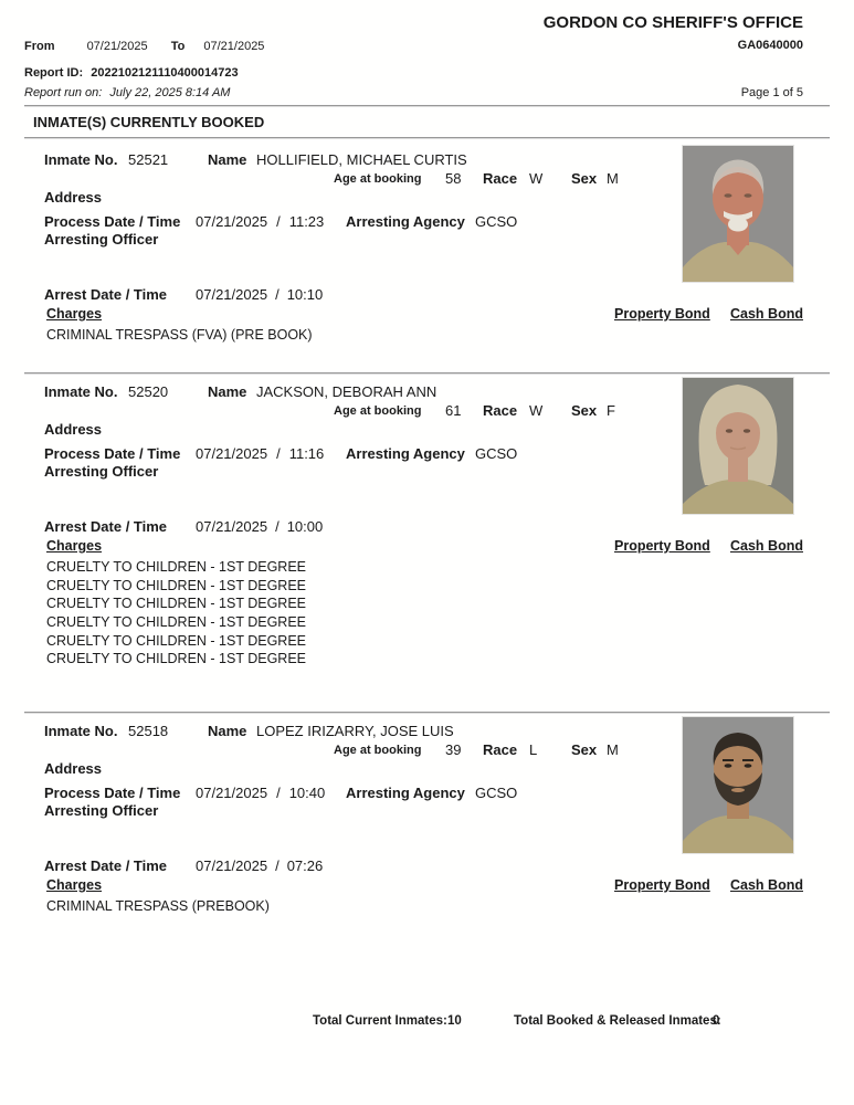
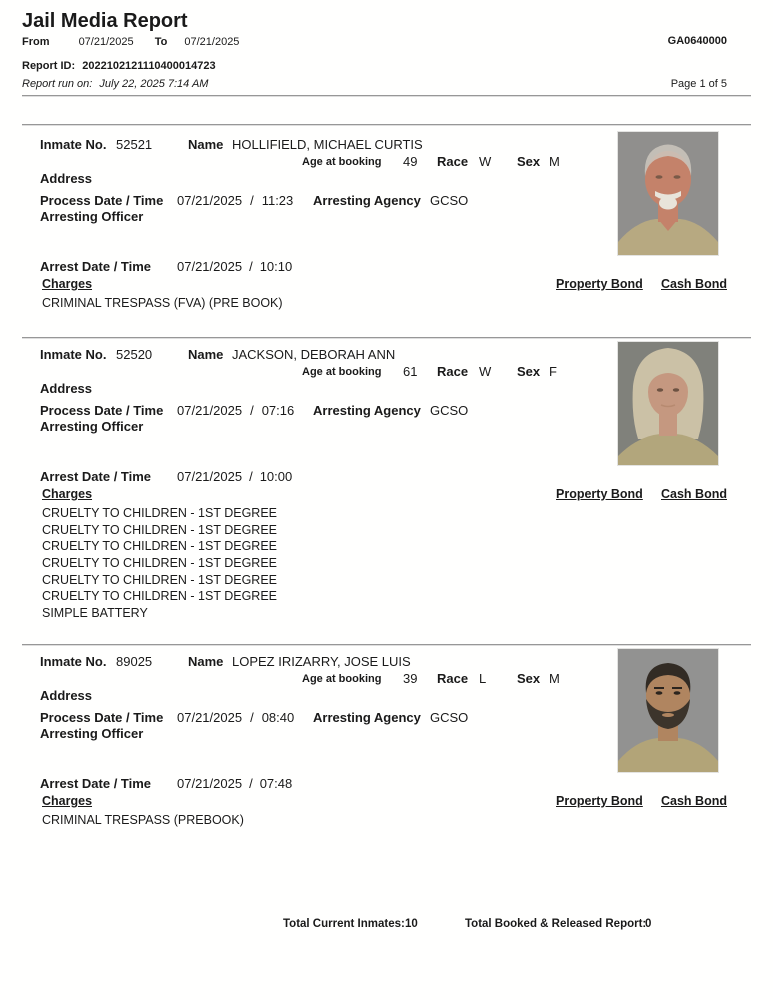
+ Jail Media Report
  From 07/21/2025 To 07/21/2025
- GORDON CO SHERIFF'S OFFICE
  GA0640000
  Report ID: 2022102121110400014723
- Report run on: July 22, 2025 8:14 AM
+ Report run on: July 22, 2025 7:14 AM
  Page 1 of 5
- INMATE(S) CURRENTLY BOOKED
  Inmate No.
  52521
  Name
  HOLLIFIELD, MICHAEL CURTIS
  Age at booking
- 58
+ 49
  Race
  W
  Sex
  M
  Address
  Process Date / Time
  07/21/2025 / 11:23
  Arresting Agency
  GCSO
  Arresting Officer
  Arrest Date / Time
  07/21/2025 / 10:10
  Charges
  Property Bond
  Cash Bond
  CRIMINAL TRESPASS (FVA) (PRE BOOK)
  Inmate No.
  52520
  Name
  JACKSON, DEBORAH ANN
  Age at booking
  61
  Race
  W
  Sex
  F
  Address
  Process Date / Time
- 07/21/2025 / 11:16
+ 07/21/2025 / 07:16
  Arresting Agency
  GCSO
  Arresting Officer
  Arrest Date / Time
  07/21/2025 / 10:00
  Charges
  Property Bond
  Cash Bond
  CRUELTY TO CHILDREN - 1ST DEGREE
  CRUELTY TO CHILDREN - 1ST DEGREE
  CRUELTY TO CHILDREN - 1ST DEGREE
  CRUELTY TO CHILDREN - 1ST DEGREE
  CRUELTY TO CHILDREN - 1ST DEGREE
  CRUELTY TO CHILDREN - 1ST DEGREE
+ SIMPLE BATTERY
  Inmate No.
- 52518
+ 89025
  Name
  LOPEZ IRIZARRY, JOSE LUIS
  Age at booking
  39
  Race
  L
  Sex
  M
  Address
  Process Date / Time
- 07/21/2025 / 10:40
+ 07/21/2025 / 08:40
  Arresting Agency
  GCSO
  Arresting Officer
  Arrest Date / Time
- 07/21/2025 / 07:26
+ 07/21/2025 / 07:48
  Charges
  Property Bond
  Cash Bond
  CRIMINAL TRESPASS (PREBOOK)
  Total Current Inmates:
  10
- Total Booked & Released Inmates:
+ Total Booked & Released Report:
  0
